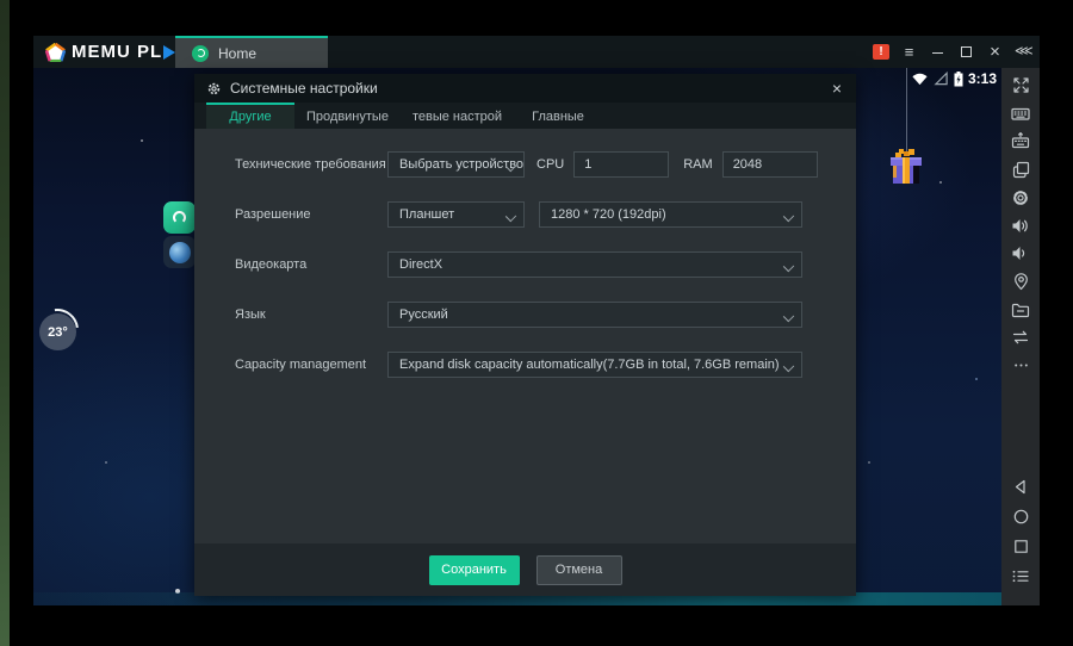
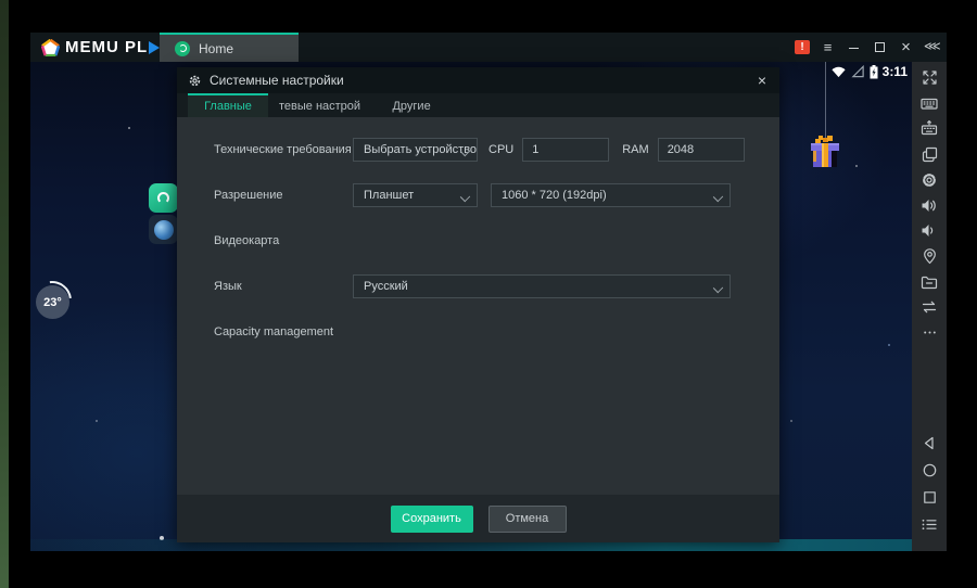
  MEMU PL
  Home
  !
  ≡
  ×
  ⋘
- 3:13
+ 3:11
  23°
  Системные настройки
  ×
- Другие
+ Главные
- Продвинутые
  тевые настрой
- Главные
+ Другие
  Технические требования
  Выбрать устройство
  CPU
  1
  RAM
  2048
  Разрешение
  Планшет
- 1280 * 720 (192dpi)
+ 1060 * 720 (192dpi)
  Видеокарта
- DirectX
  Язык
  Русский
  Capacity management
- Expand disk capacity automatically(7.7GB in total, 7.6GB remain)
  Сохранить
  Отмена
